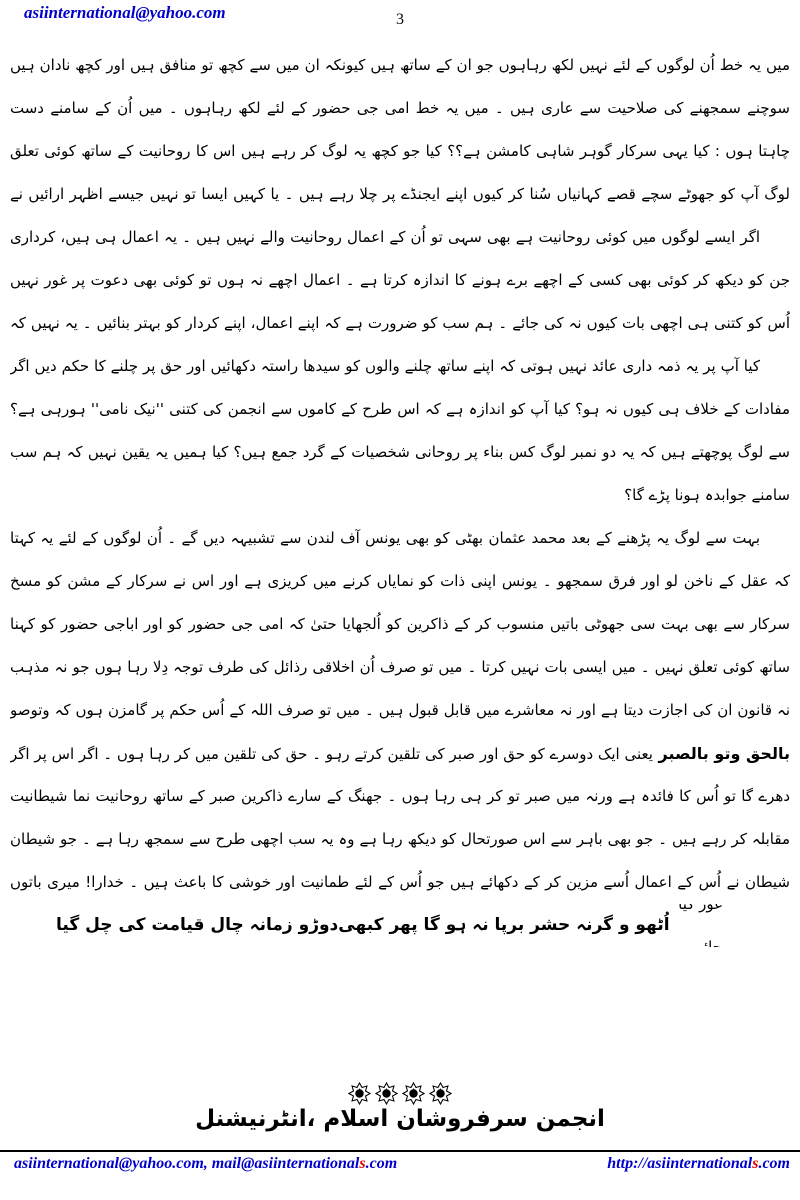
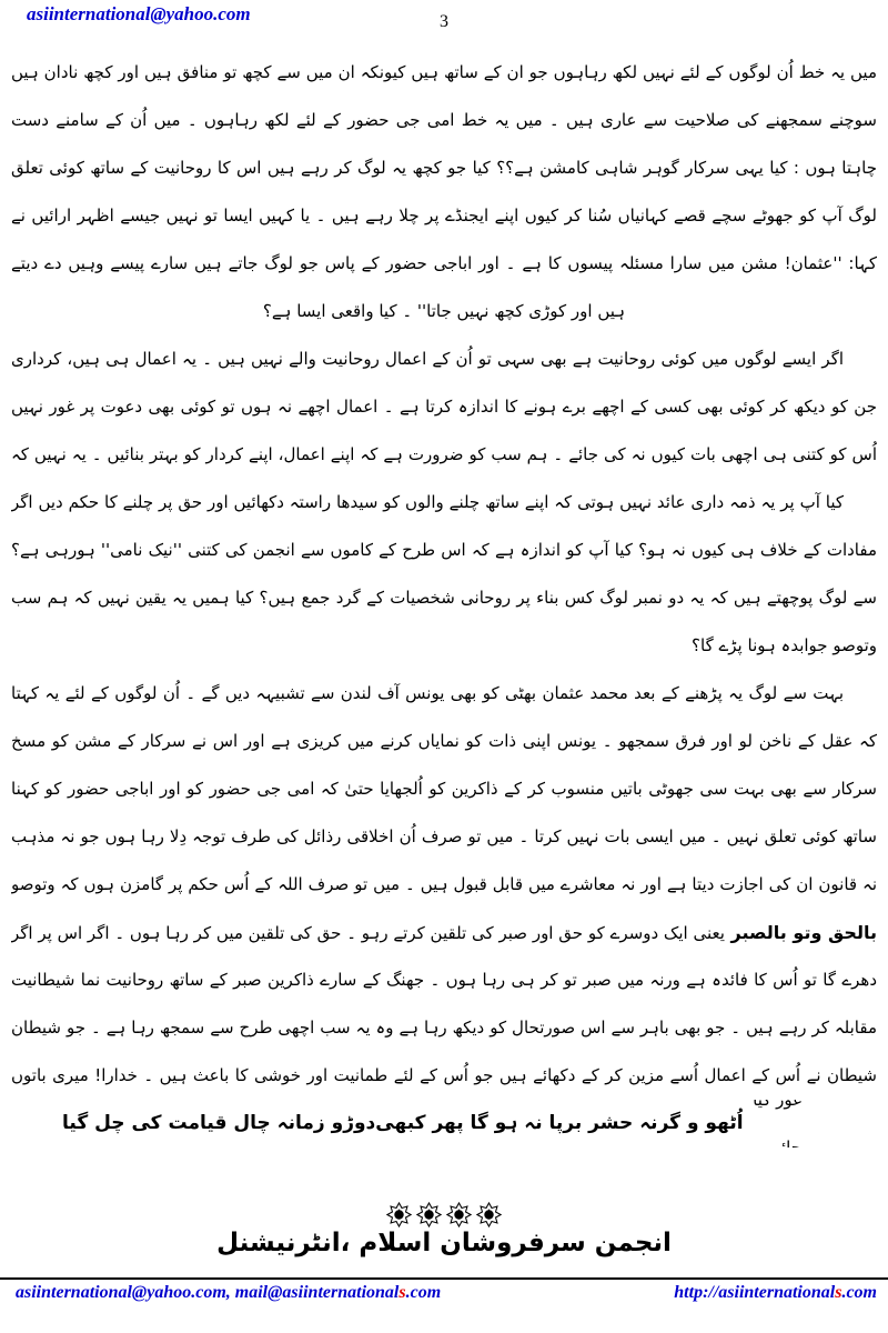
  asiinternational@yahoo.com
  3
  میں یہ خط اُن لوگوں کے لئے نہیں لکھ رہاہوں جو ان کے ساتھ ہیں کیونکہ ان میں سے کچھ تو منافق ہیں اور کچھ نادان ہیں
  سوچنے سمجھنے کی صلاحیت سے عاری ہیں ۔ میں یہ خط امی جی حضور کے لئے لکھ رہاہوں ۔ میں اُن کے سامنے دست
  چاہتا ہوں : کیا یہی سرکار گوہر شاہی کامشن ہے؟؟ کیا جو کچھ یہ لوگ کر رہے ہیں اس کا روحانیت کے ساتھ کوئی تعلق
  لوگ آپ کو جھوٹے سچے قصے کہانیاں سُنا کر کیوں اپنے ایجنڈے پر چلا رہے ہیں ۔ یا کہیں ایسا تو نہیں جیسے اظہر ارائیں نے
+ کہا: ''عثمان! مشن میں سارا مسئلہ پیسوں کا ہے ۔ اور اباجی حضور کے پاس جو لوگ جاتے ہیں سارے پیسے وہیں دے دیتے
+ ہیں اور کوڑی کچھ نہیں جاتا'' ۔ کیا واقعی ایسا ہے؟
  اگر ایسے لوگوں میں کوئی روحانیت ہے بھی سہی تو اُن کے اعمال روحانیت والے نہیں ہیں ۔ یہ اعمال ہی ہیں، کرداری
  جن کو دیکھ کر کوئی بھی کسی کے اچھے برے ہونے کا اندازہ کرتا ہے ۔ اعمال اچھے نہ ہوں تو کوئی بھی دعوت پر غور نہیں
  اُس کو کتنی ہی اچھی بات کیوں نہ کی جائے ۔ ہم سب کو ضرورت ہے کہ اپنے اعمال، اپنے کردار کو بہتر بنائیں ۔ یہ نہیں کہ
  کیا آپ پر یہ ذمہ داری عائد نہیں ہوتی کہ اپنے ساتھ چلنے والوں کو سیدھا راستہ دکھائیں اور حق پر چلنے کا حکم دیں اگر
  مفادات کے خلاف ہی کیوں نہ ہو؟ کیا آپ کو اندازہ ہے کہ اس طرح کے کاموں سے انجمن کی کتنی ''نیک نامی'' ہورہی ہے؟
  سے لوگ پوچھتے ہیں کہ یہ دو نمبر لوگ کس بناء پر روحانی شخصیات کے گرد جمع ہیں؟ کیا ہمیں یہ یقین نہیں کہ ہم سب
- سامنے جوابدہ ہونا پڑے گا؟
+ وتوصو جوابدہ ہونا پڑے گا؟
  بہت سے لوگ یہ پڑھنے کے بعد محمد عثمان بھٹی کو بھی یونس آف لندن سے تشبیہہ دیں گے ۔ اُن لوگوں کے لئے یہ کہتا
  کہ عقل کے ناخن لو اور فرق سمجھو ۔ یونس اپنی ذات کو نمایاں کرنے میں کریزی ہے اور اس نے سرکار کے مشن کو مسخ
  سرکار سے بھی بہت سی جھوٹی باتیں منسوب کر کے ذاکرین کو اُلجھایا حتیٰ کہ امی جی حضور کو اور اباجی حضور کو کہنا
  ساتھ کوئی تعلق نہیں ۔ میں ایسی بات نہیں کرتا ۔ میں تو صرف اُن اخلاقی رذائل کی طرف توجہ دِلا رہا ہوں جو نہ مذہب
  نہ قانون ان کی اجازت دیتا ہے اور نہ معاشرے میں قابل قبول ہیں ۔ میں تو صرف اللہ کے اُس حکم پر گامزن ہوں کہ وتوصو
  بالحق وتو بالصبر یعنی ایک دوسرے کو حق اور صبر کی تلقین کرتے رہو ۔ حق کی تلقین میں کر رہا ہوں ۔ اگر اس پر اگر
  دھرے گا تو اُس کا فائدہ ہے ورنہ میں صبر تو کر ہی رہا ہوں ۔ جھنگ کے سارے ذاکرین صبر کے ساتھ روحانیت نما شیطانیت
  مقابلہ کر رہے ہیں ۔ جو بھی باہر سے اس صورتحال کو دیکھ رہا ہے وہ یہ سب اچھی طرح سے سمجھ رہا ہے ۔ جو شیطان
  شیطان نے اُس کے اعمال اُسے مزین کر کے دکھائے ہیں جو اُس کے لئے طمانیت اور خوشی کا باعث ہیں ۔ خدارا! میری باتوں
  غور کیا جائ
  اُٹھو و گرنہ حشر برپا نہ ہو گا پھر کبھی
  دوڑو زمانہ چال قیامت کی چل گیا
  انجمن سرفروشان اسلام ،انٹرنیشنل
  asiinternational@yahoo.com, mail@asiinternationals.com
  http://asiinternationals.com
